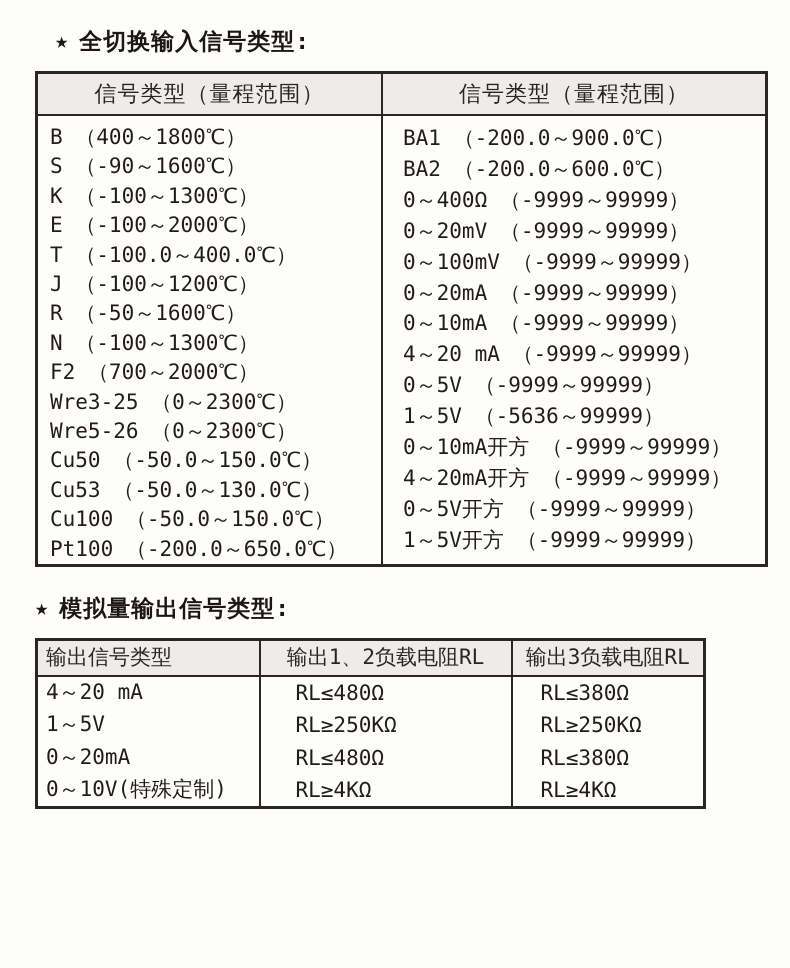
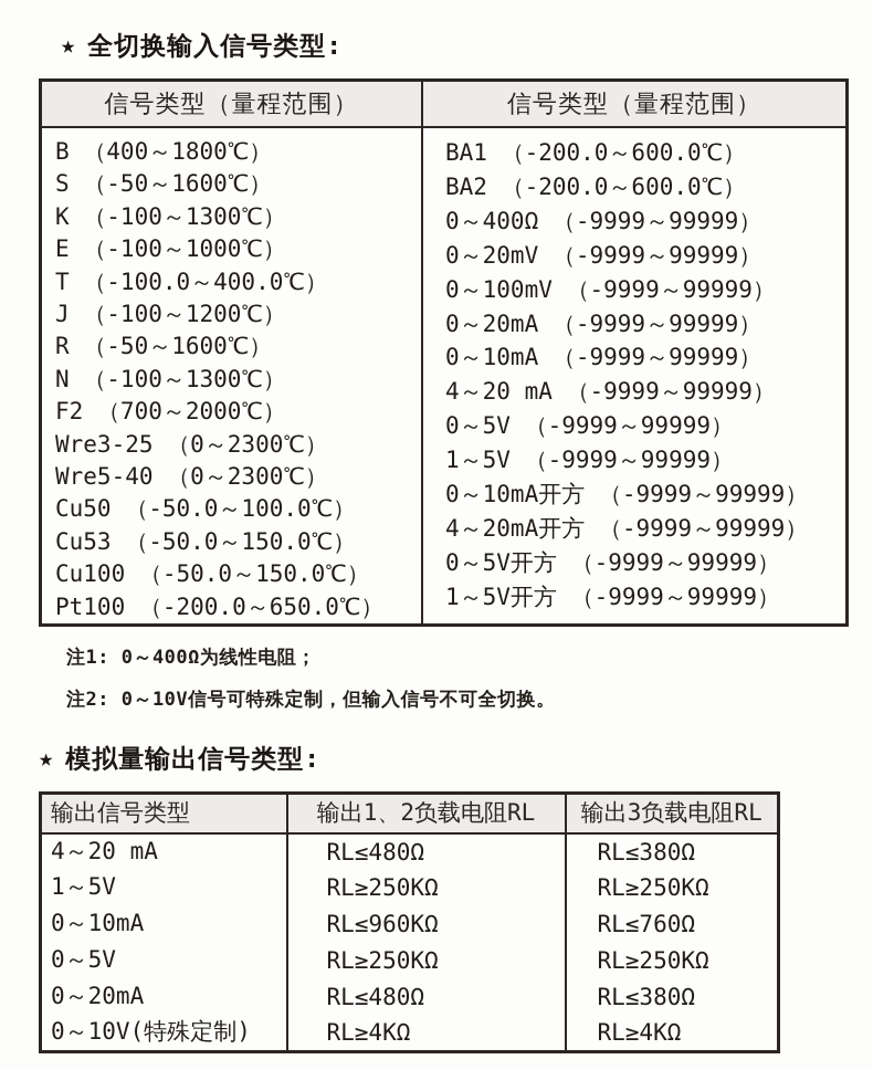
  ★
  全切换输入信号类型:
  信号类型（量程范围）
  B （400～1800℃）
- S （-90～1600℃）
+ S （-50～1600℃）
  K （-100～1300℃）
- E （-100～2000℃）
+ E （-100～1000℃）
  T （-100.0～400.0℃）
  J （-100～1200℃）
  R （-50～1600℃）
  N （-100～1300℃）
  F2 （700～2000℃）
  Wre3-25 （0～2300℃）
- Wre5-26 （0～2300℃）
+ Wre5-40 （0～2300℃）
- Cu50 （-50.0～150.0℃）
+ Cu50 （-50.0～100.0℃）
- Cu53 （-50.0～130.0℃）
+ Cu53 （-50.0～150.0℃）
  Cu100 （-50.0～150.0℃）
  Pt100 （-200.0～650.0℃）
  信号类型（量程范围）
- BA1 （-200.0～900.0℃）
+ BA1 （-200.0～600.0℃）
  BA2 （-200.0～600.0℃）
  0～400Ω （-9999～99999）
  0～20mV （-9999～99999）
  0～100mV （-9999～99999）
  0～20mA （-9999～99999）
  0～10mA （-9999～99999）
  4～20 mA （-9999～99999）
  0～5V （-9999～99999）
- 1～5V （-5636～99999）
+ 1～5V （-9999～99999）
  0～10mA开方 （-9999～99999）
  4～20mA开方 （-9999～99999）
  0～5V开方 （-9999～99999）
  1～5V开方 （-9999～99999）
+ 注1: 0～400Ω为线性电阻；
+ 注2: 0～10V信号可特殊定制，但输入信号不可全切换。
  ★
  模拟量输出信号类型:
  输出信号类型	输出1、2负载电阻RL	输出3负载电阻RL
  4～20 mA	RL≤480Ω	RL≤380Ω
  1～5V	RL≥250KΩ	RL≥250KΩ
+ 0～10mA	RL≤960KΩ	RL≤760Ω
+ 0～5V	RL≥250KΩ	RL≥250KΩ
  0～20mA	RL≤480Ω	RL≤380Ω
  0～10V(特殊定制)	RL≥4KΩ	RL≥4KΩ
